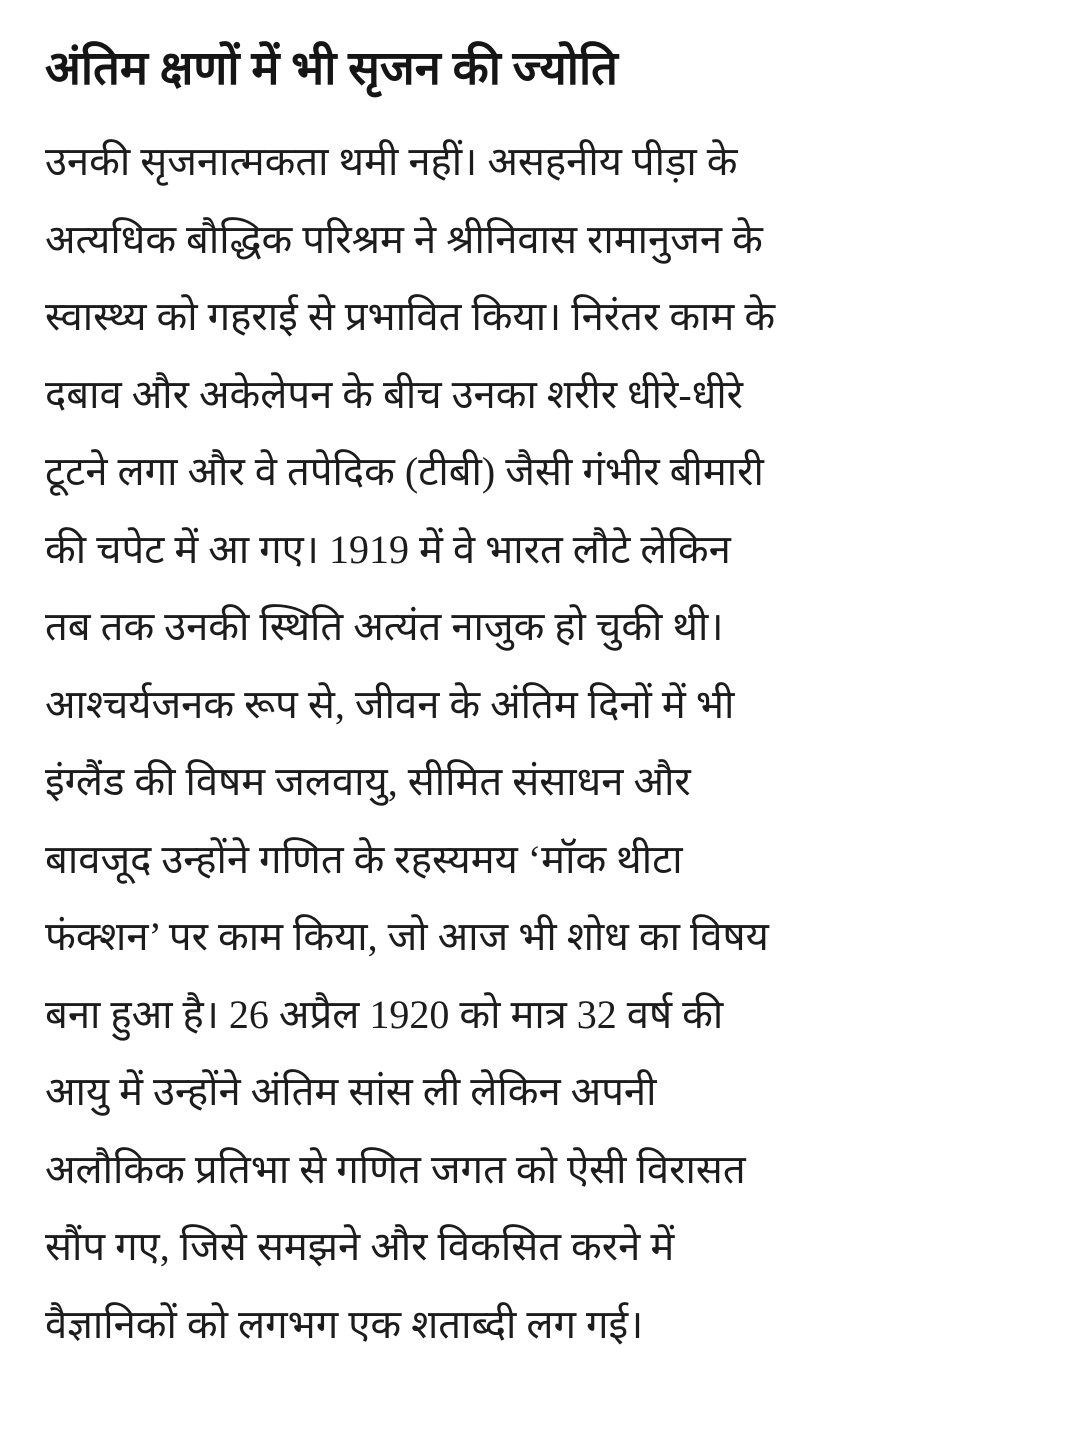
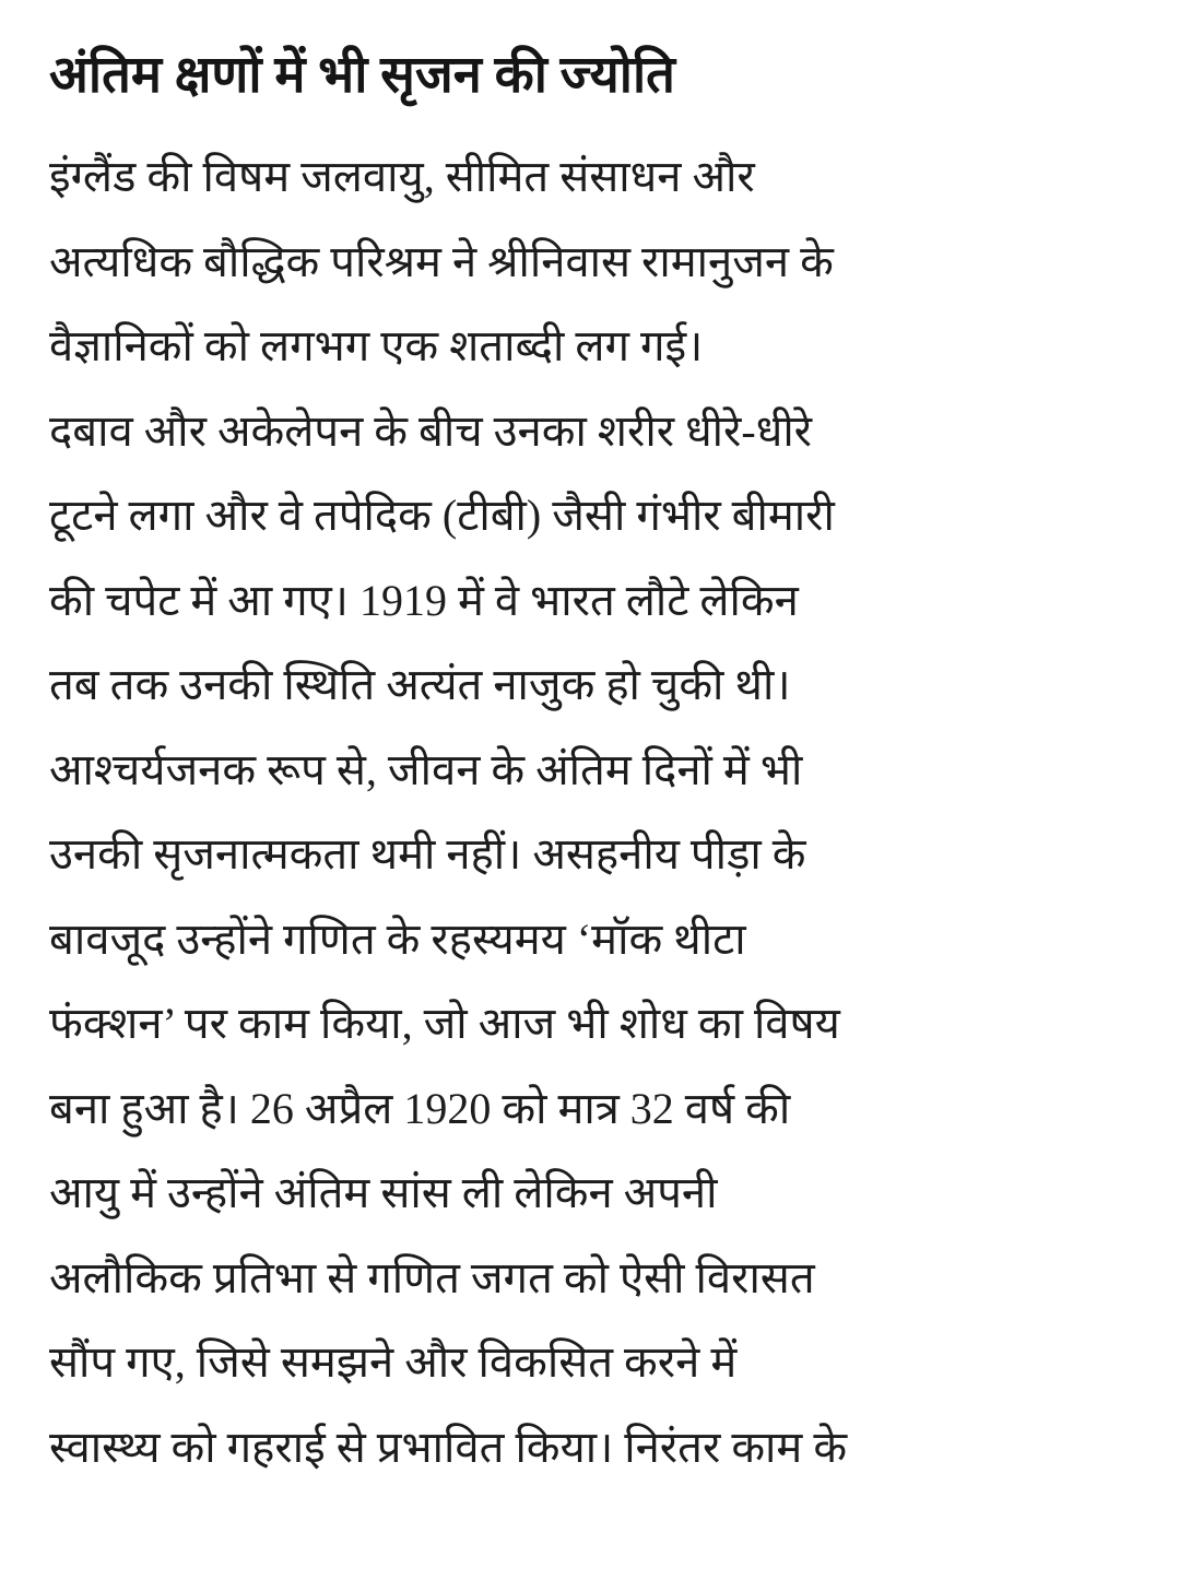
  अंतिम क्षणों में भी सृजन की ज्योति
- उनकी सृजनात्मकता थमी नहीं। असहनीय पीड़ा के
+ इंग्लैंड की विषम जलवायु, सीमित संसाधन और
  अत्यधिक बौद्धिक परिश्रम ने श्रीनिवास रामानुजन के
- स्वास्थ्य को गहराई से प्रभावित किया। निरंतर काम के
+ वैज्ञानिकों को लगभग एक शताब्दी लग गई।
  दबाव और अकेलेपन के बीच उनका शरीर धीरे-धीरे
  टूटने लगा और वे तपेदिक (टीबी) जैसी गंभीर बीमारी
  की चपेट में आ गए। 1919 में वे भारत लौटे लेकिन
  तब तक उनकी स्थिति अत्यंत नाजुक हो चुकी थी।
  आश्चर्यजनक रूप से, जीवन के अंतिम दिनों में भी
- इंग्लैंड की विषम जलवायु, सीमित संसाधन और
+ उनकी सृजनात्मकता थमी नहीं। असहनीय पीड़ा के
  बावजूद उन्होंने गणित के रहस्यमय ‘मॉक थीटा
  फंक्शन’ पर काम किया, जो आज भी शोध का विषय
  बना हुआ है। 26 अप्रैल 1920 को मात्र 32 वर्ष की
  आयु में उन्होंने अंतिम सांस ली लेकिन अपनी
  अलौकिक प्रतिभा से गणित जगत को ऐसी विरासत
  सौंप गए, जिसे समझने और विकसित करने में
- वैज्ञानिकों को लगभग एक शताब्दी लग गई।
+ स्वास्थ्य को गहराई से प्रभावित किया। निरंतर काम के
